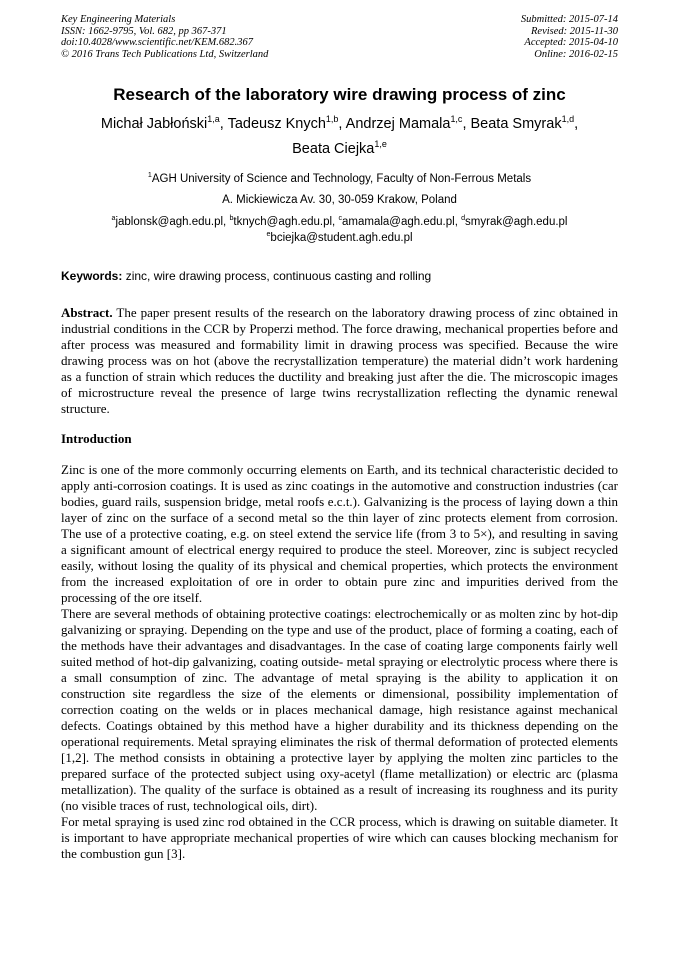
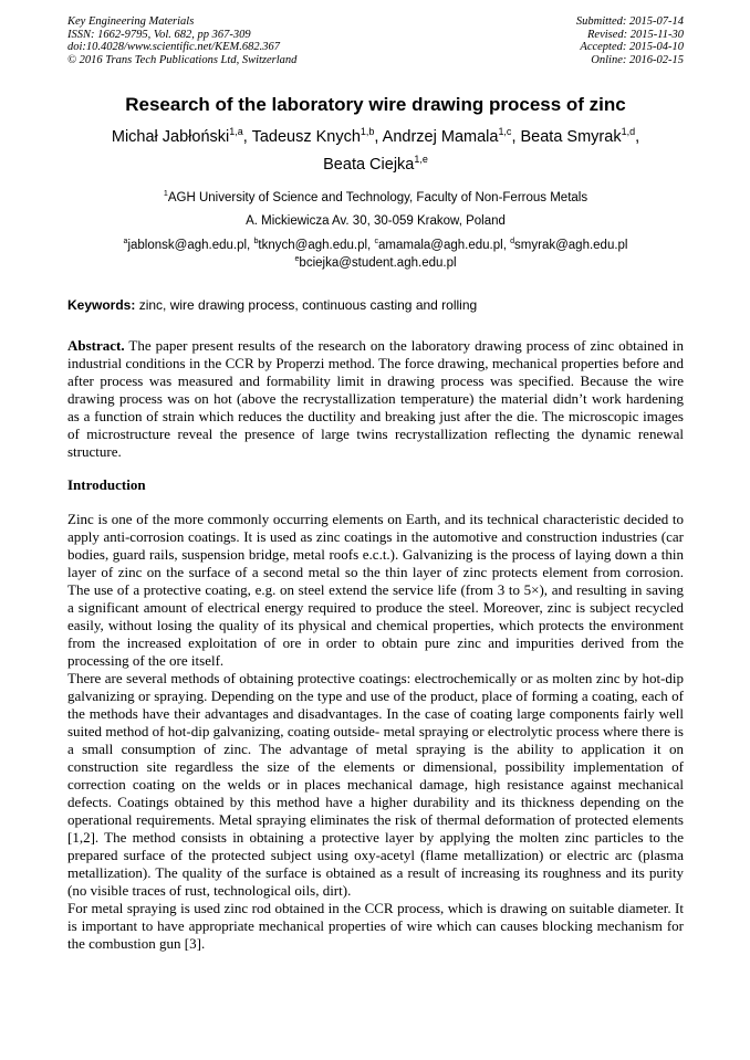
  Key Engineering Materials
- ISSN: 1662-9795, Vol. 682, pp 367-371
+ ISSN: 1662-9795, Vol. 682, pp 367-309
  doi:10.4028/www.scientific.net/KEM.682.367
  © 2016 Trans Tech Publications Ltd, Switzerland
  Submitted: 2015-07-14
  Revised: 2015-11-30
  Accepted: 2015-04-10
  Online: 2016-02-15
  Research of the laboratory wire drawing process of zinc
  Michał Jabłoński1,a, Tadeusz Knych1,b, Andrzej Mamala1,c, Beata Smyrak1,d,
  Beata Ciejka1,e
  1AGH University of Science and Technology, Faculty of Non-Ferrous Metals
  A. Mickiewicza Av. 30, 30-059 Krakow, Poland
  ajablonsk@agh.edu.pl, btknych@agh.edu.pl, camamala@agh.edu.pl, dsmyrak@agh.edu.pl
  ebciejka@student.agh.edu.pl
  Keywords: zinc, wire drawing process, continuous casting and rolling
  Abstract. The paper present results of the research on the laboratory drawing process of zinc obtained in industrial conditions in the CCR by Properzi method. The force drawing, mechanical properties before and after process was measured and formability limit in drawing process was specified. Because the wire drawing process was on hot (above the recrystallization temperature) the material didn’t work hardening as a function of strain which reduces the ductility and breaking just after the die. The microscopic images of microstructure reveal the presence of large twins recrystallization reflecting the dynamic renewal structure.
  Introduction
  Zinc is one of the more commonly occurring elements on Earth, and its technical characteristic decided to apply anti-corrosion coatings. It is used as zinc coatings in the automotive and construction industries (car bodies, guard rails, suspension bridge, metal roofs e.c.t.). Galvanizing is the process of laying down a thin layer of zinc on the surface of a second metal so the thin layer of zinc protects element from corrosion. The use of a protective coating, e.g. on steel extend the service life (from 3 to 5×), and resulting in saving a significant amount of electrical energy required to produce the steel. Moreover, zinc is subject recycled easily, without losing the quality of its physical and chemical properties, which protects the environment from the increased exploitation of ore in order to obtain pure zinc and impurities derived from the processing of the ore itself.
  There are several methods of obtaining protective coatings: electrochemically or as molten zinc by hot-dip galvanizing or spraying. Depending on the type and use of the product, place of forming a coating, each of the methods have their advantages and disadvantages. In the case of coating large components fairly well suited method of hot-dip galvanizing, coating outside- metal spraying or electrolytic process where there is a small consumption of zinc. The advantage of metal spraying is the ability to application it on construction site regardless the size of the elements or dimensional, possibility implementation of correction coating on the welds or in places mechanical damage, high resistance against mechanical defects. Coatings obtained by this method have a higher durability and its thickness depending on the operational requirements. Metal spraying eliminates the risk of thermal deformation of protected elements [1,2]. The method consists in obtaining a protective layer by applying the molten zinc particles to the prepared surface of the protected subject using oxy-acetyl (flame metallization) or electric arc (plasma metallization). The quality of the surface is obtained as a result of increasing its roughness and its purity (no visible traces of rust, technological oils, dirt).
  For metal spraying is used zinc rod obtained in the CCR process, which is drawing on suitable diameter. It is important to have appropriate mechanical properties of wire which can causes blocking mechanism for the combustion gun [3].
